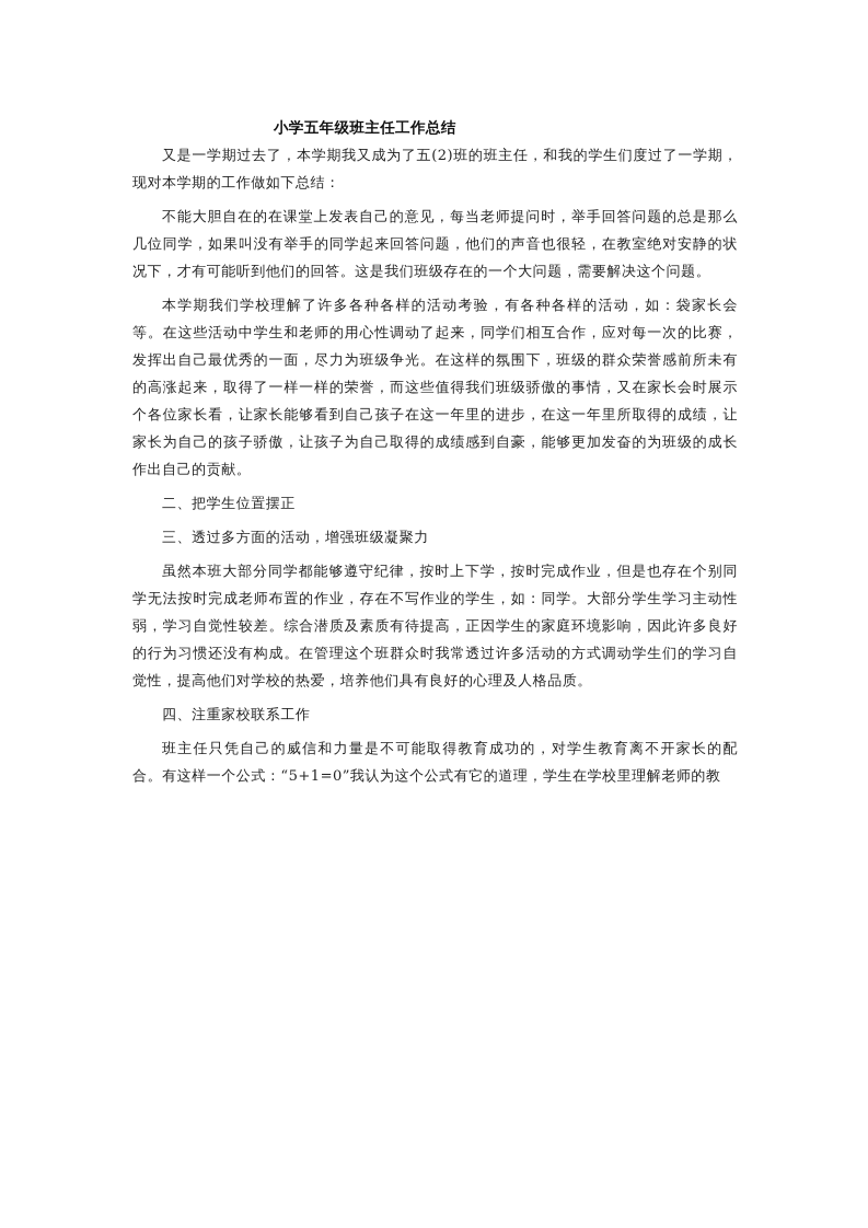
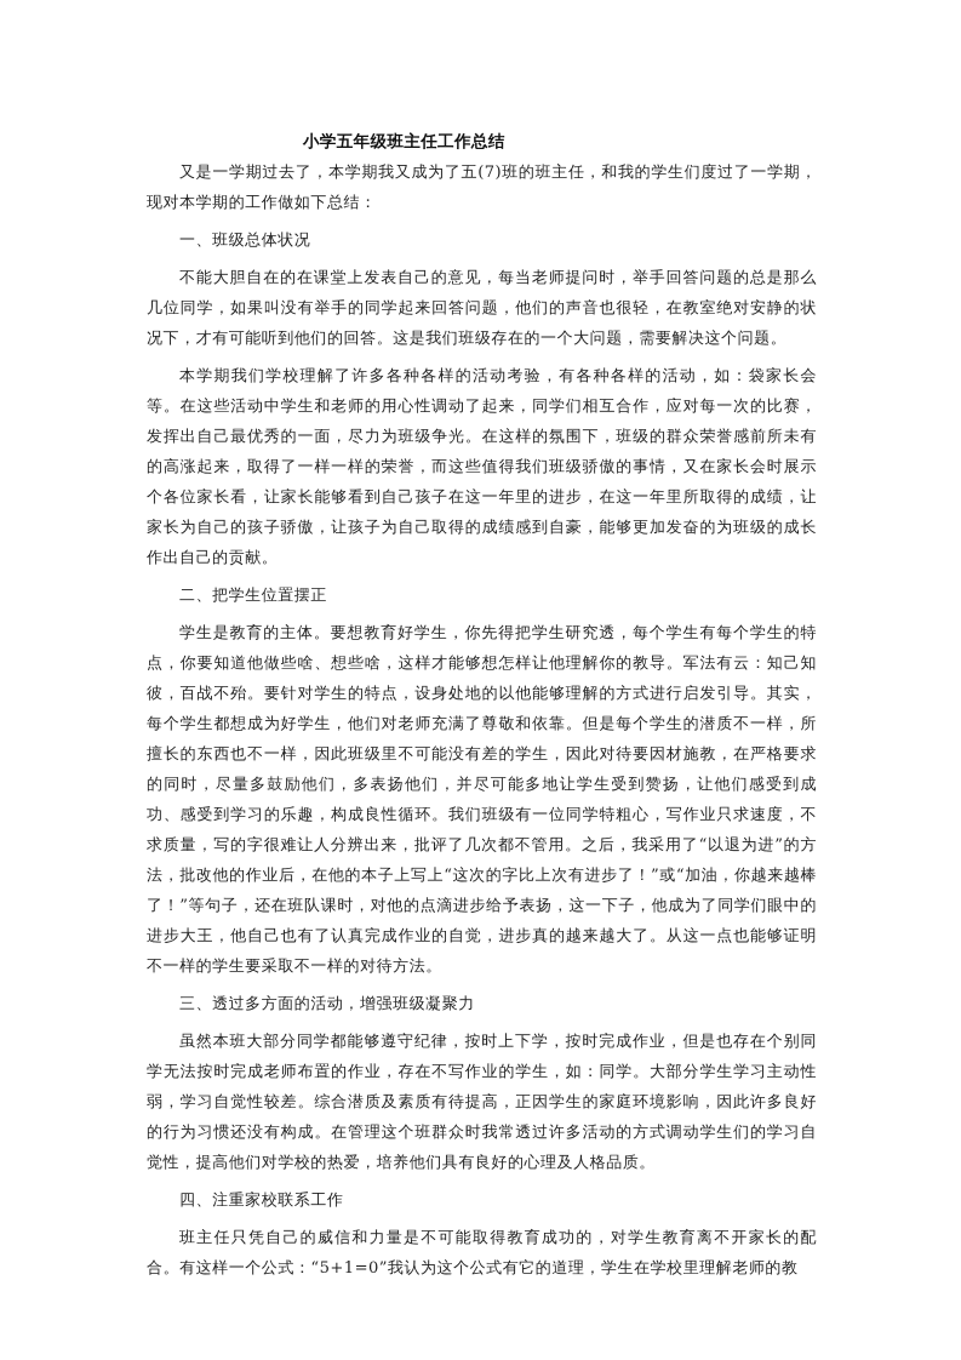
  小学五年级班主任工作总结
- 又是一学期过去了，本学期我又成为了五(2)班的班主任，和我的学生们度过了一学期，现对本学期的工作做如下总结：
+ 又是一学期过去了，本学期我又成为了五(7)班的班主任，和我的学生们度过了一学期，现对本学期的工作做如下总结：
+ 一、班级总体状况
  不能大胆自在的在课堂上发表自己的意见，每当老师提问时，举手回答问题的总是那么几位同学，如果叫没有举手的同学起来回答问题，他们的声音也很轻，在教室绝对安静的状况下，才有可能听到他们的回答。这是我们班级存在的一个大问题，需要解决这个问题。
  本学期我们学校理解了许多各种各样的活动考验，有各种各样的活动，如：袋家长会等。在这些活动中学生和老师的用心性调动了起来，同学们相互合作，应对每一次的比赛，发挥出自己最优秀的一面，尽力为班级争光。在这样的氛围下，班级的群众荣誉感前所未有的高涨起来，取得了一样一样的荣誉，而这些值得我们班级骄傲的事情，又在家长会时展示个各位家长看，让家长能够看到自己孩子在这一年里的进步，在这一年里所取得的成绩，让家长为自己的孩子骄傲，让孩子为自己取得的成绩感到自豪，能够更加发奋的为班级的成长作出自己的贡献。
  二、把学生位置摆正
+ 学生是教育的主体。要想教育好学生，你先得把学生研究透，每个学生有每个学生的特点，你要知道他做些啥、想些啥，这样才能够想怎样让他理解你的教导。军法有云：知己知彼，百战不殆。要针对学生的特点，设身处地的以他能够理解的方式进行启发引导。其实，每个学生都想成为好学生，他们对老师充满了尊敬和依靠。但是每个学生的潜质不一样，所擅长的东西也不一样，因此班级里不可能没有差的学生，因此对待要因材施教，在严格要求的同时，尽量多鼓励他们，多表扬他们，并尽可能多地让学生受到赞扬，让他们感受到成功、感受到学习的乐趣，构成良性循环。我们班级有一位同学特粗心，写作业只求速度，不求质量，写的字很难让人分辨出来，批评了几次都不管用。之后，我采用了“以退为进”的方法，批改他的作业后，在他的本子上写上“这次的字比上次有进步了！”或“加油，你越来越棒了！”等句子，还在班队课时，对他的点滴进步给予表扬，这一下子，他成为了同学们眼中的进步大王，他自己也有了认真完成作业的自觉，进步真的越来越大了。从这一点也能够证明不一样的学生要采取不一样的对待方法。
  三、透过多方面的活动，增强班级凝聚力
  虽然本班大部分同学都能够遵守纪律，按时上下学，按时完成作业，但是也存在个别同学无法按时完成老师布置的作业，存在不写作业的学生，如：同学。大部分学生学习主动性弱，学习自觉性较差。综合潜质及素质有待提高，正因学生的家庭环境影响，因此许多良好的行为习惯还没有构成。在管理这个班群众时我常透过许多活动的方式调动学生们的学习自觉性，提高他们对学校的热爱，培养他们具有良好的心理及人格品质。
  四、注重家校联系工作
  班主任只凭自己的威信和力量是不可能取得教育成功的，对学生教育离不开家长的配合。有这样一个公式：“5+1=0”我认为这个公式有它的道理，学生在学校里理解老师的教
